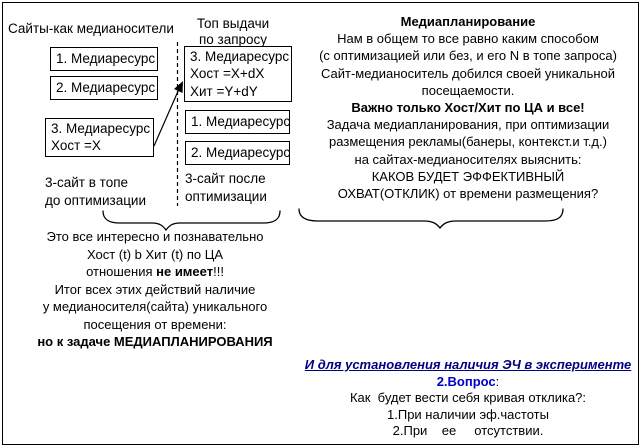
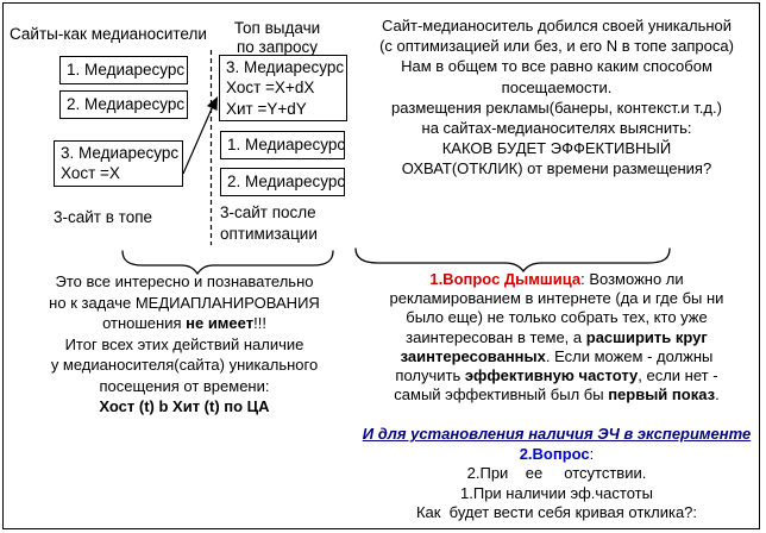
  Сайты-как медианосители
  1. Медиаресурс
  2. Медиаресурс
  3. Медиаресурс
  Хост =X
  3-сайт в топе
- до оптимизации
  Топ выдачи
  по запросу
  3. Медиаресурс
  Хост =X+dX
  Хит =Y+dY
  1. Медиаресурс
  2. Медиаресурс
  3-сайт после
  оптимизации
  Это все интересно и познавательно
- Хост (t) b Хит (t) по ЦА
+ но к задаче МЕДИАПЛАНИРОВАНИЯ
  отношения не имеет!!!
  Итог всех этих действий наличие
  у медианосителя(сайта) уникального
  посещения от времени:
- но к задаче МЕДИАПЛАНИРОВАНИЯ
+ Хост (t) b Хит (t) по ЦА
- Медиапланирование
- Нам в общем то все равно каким способом
+ Сайт-медианоситель добился своей уникальной
  (с оптимизацией или без, и его N в топе запроса)
- Сайт-медианоситель добился своей уникальной
+ Нам в общем то все равно каким способом
  посещаемости.
- Важно только Хост/Хит по ЦА и все!
- Задача медиапланирования, при оптимизации
  размещения рекламы(банеры, контекст.и т.д.)
  на сайтах-медианосителях выяснить:
  КАКОВ БУДЕТ ЭФФЕКТИВНЫЙ
  ОХВАТ(ОТКЛИК) от времени размещения?
+ 1.Вопрос Дымшица: Возможно ли
+ рекламированием в интернете (да и где бы ни
+ было еще) не только собрать тех, кто уже
+ заинтересован в теме, а расширить круг
+ заинтересованных. Если можем - должны
+ получить эффективную частоту, если нет -
+ самый эффективный был бы первый показ.
  И для установления наличия ЭЧ в эксперименте
  2.Вопрос:
- Как будет вести себя кривая отклика?:
+ 2.При ее отсутствии.
  1.При наличии эф.частоты
- 2.При ее отсутствии.
+ Как будет вести себя кривая отклика?:
